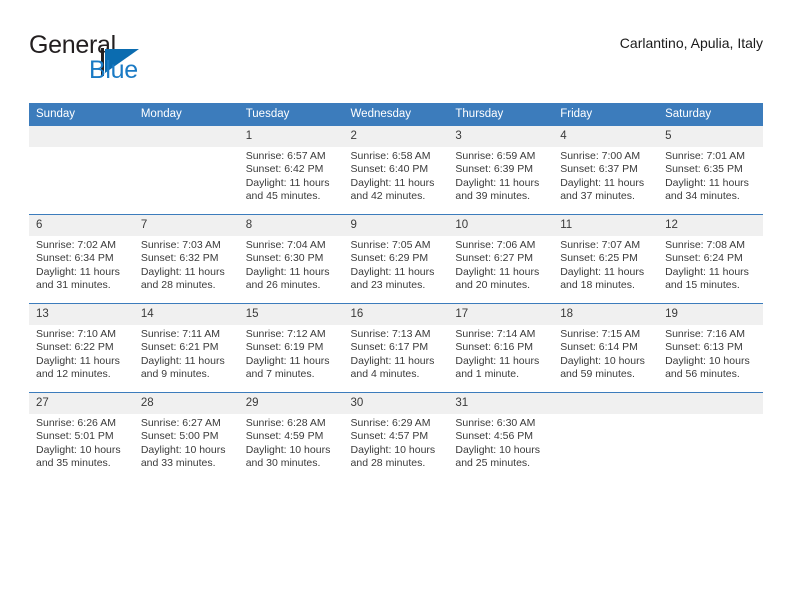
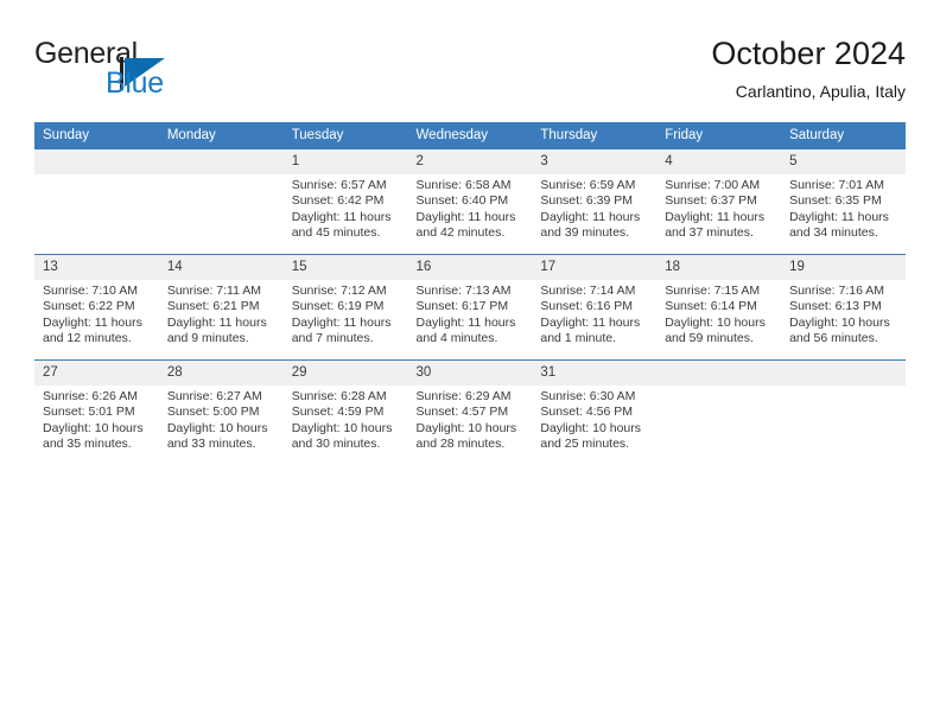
  General
  Blue
+ October 2024
  Carlantino, Apulia, Italy
  Sunday	Monday	Tuesday	Wednesday	Thursday	Friday	Saturday
  		1Sunrise: 6:57 AMSunset: 6:42 PMDaylight: 11 hours and 45 minutes.	2Sunrise: 6:58 AMSunset: 6:40 PMDaylight: 11 hours and 42 minutes.	3Sunrise: 6:59 AMSunset: 6:39 PMDaylight: 11 hours and 39 minutes.	4Sunrise: 7:00 AMSunset: 6:37 PMDaylight: 11 hours and 37 minutes.	5Sunrise: 7:01 AMSunset: 6:35 PMDaylight: 11 hours and 34 minutes.
- 6Sunrise: 7:02 AMSunset: 6:34 PMDaylight: 11 hours and 31 minutes.	7Sunrise: 7:03 AMSunset: 6:32 PMDaylight: 11 hours and 28 minutes.	8Sunrise: 7:04 AMSunset: 6:30 PMDaylight: 11 hours and 26 minutes.	9Sunrise: 7:05 AMSunset: 6:29 PMDaylight: 11 hours and 23 minutes.	10Sunrise: 7:06 AMSunset: 6:27 PMDaylight: 11 hours and 20 minutes.	11Sunrise: 7:07 AMSunset: 6:25 PMDaylight: 11 hours and 18 minutes.	12Sunrise: 7:08 AMSunset: 6:24 PMDaylight: 11 hours and 15 minutes.
  13Sunrise: 7:10 AMSunset: 6:22 PMDaylight: 11 hours and 12 minutes.	14Sunrise: 7:11 AMSunset: 6:21 PMDaylight: 11 hours and 9 minutes.	15Sunrise: 7:12 AMSunset: 6:19 PMDaylight: 11 hours and 7 minutes.	16Sunrise: 7:13 AMSunset: 6:17 PMDaylight: 11 hours and 4 minutes.	17Sunrise: 7:14 AMSunset: 6:16 PMDaylight: 11 hours and 1 minute.	18Sunrise: 7:15 AMSunset: 6:14 PMDaylight: 10 hours and 59 minutes.	19Sunrise: 7:16 AMSunset: 6:13 PMDaylight: 10 hours and 56 minutes.
  27Sunrise: 6:26 AMSunset: 5:01 PMDaylight: 10 hours and 35 minutes.	28Sunrise: 6:27 AMSunset: 5:00 PMDaylight: 10 hours and 33 minutes.	29Sunrise: 6:28 AMSunset: 4:59 PMDaylight: 10 hours and 30 minutes.	30Sunrise: 6:29 AMSunset: 4:57 PMDaylight: 10 hours and 28 minutes.	31Sunrise: 6:30 AMSunset: 4:56 PMDaylight: 10 hours and 25 minutes.
